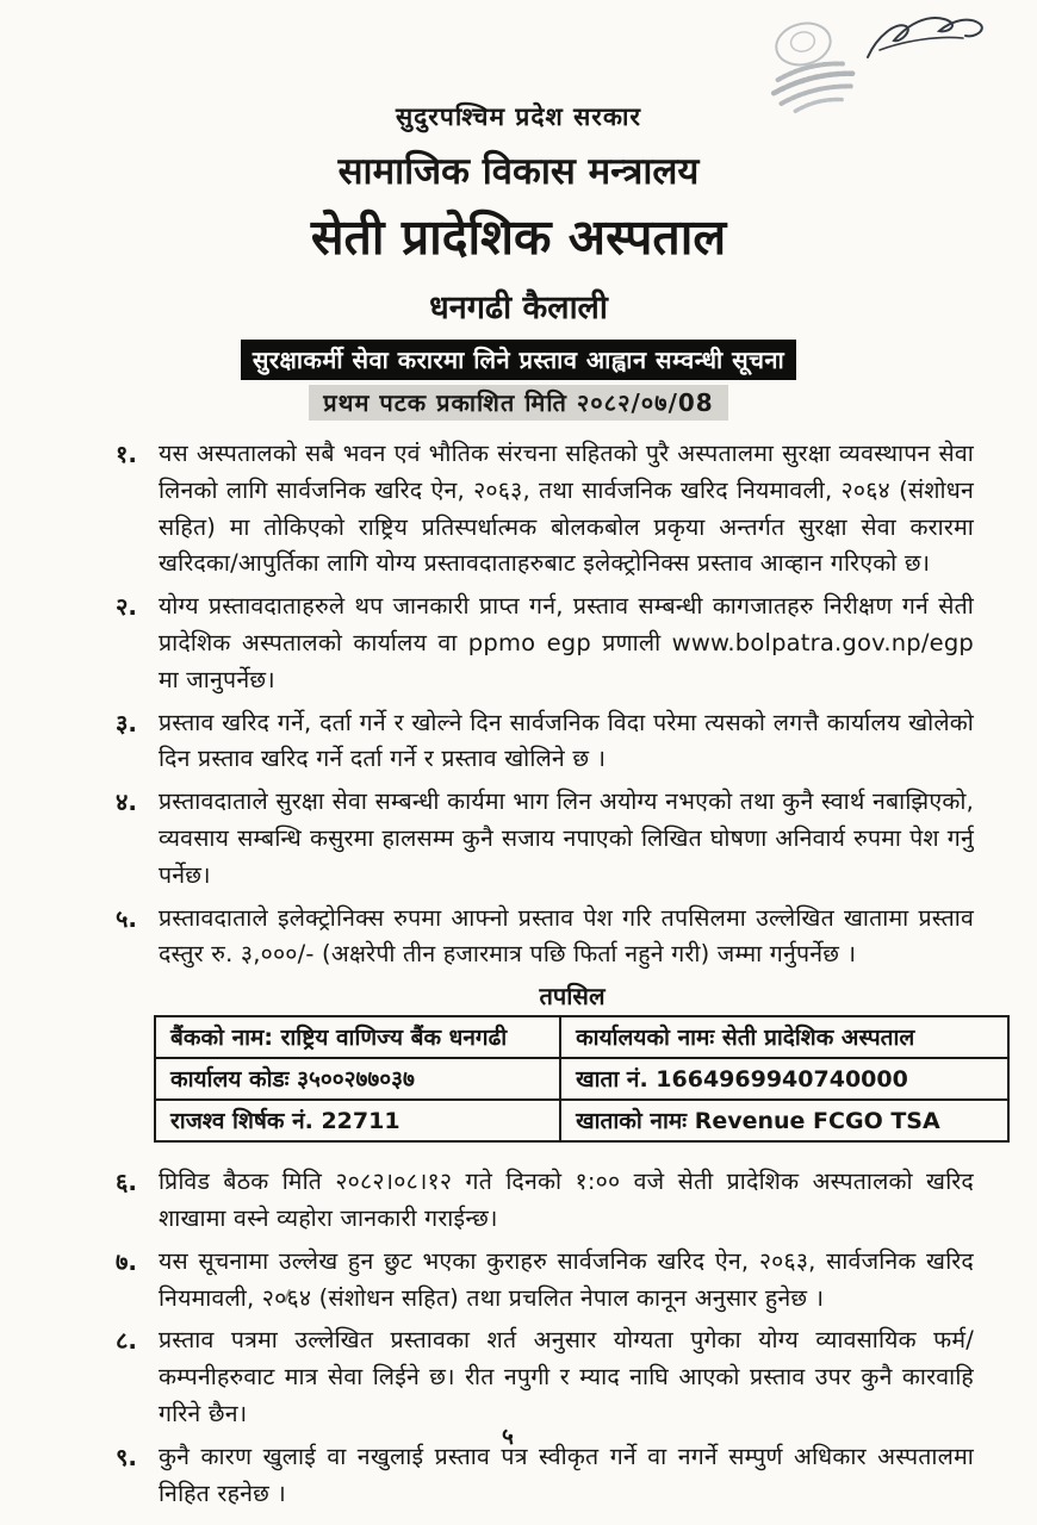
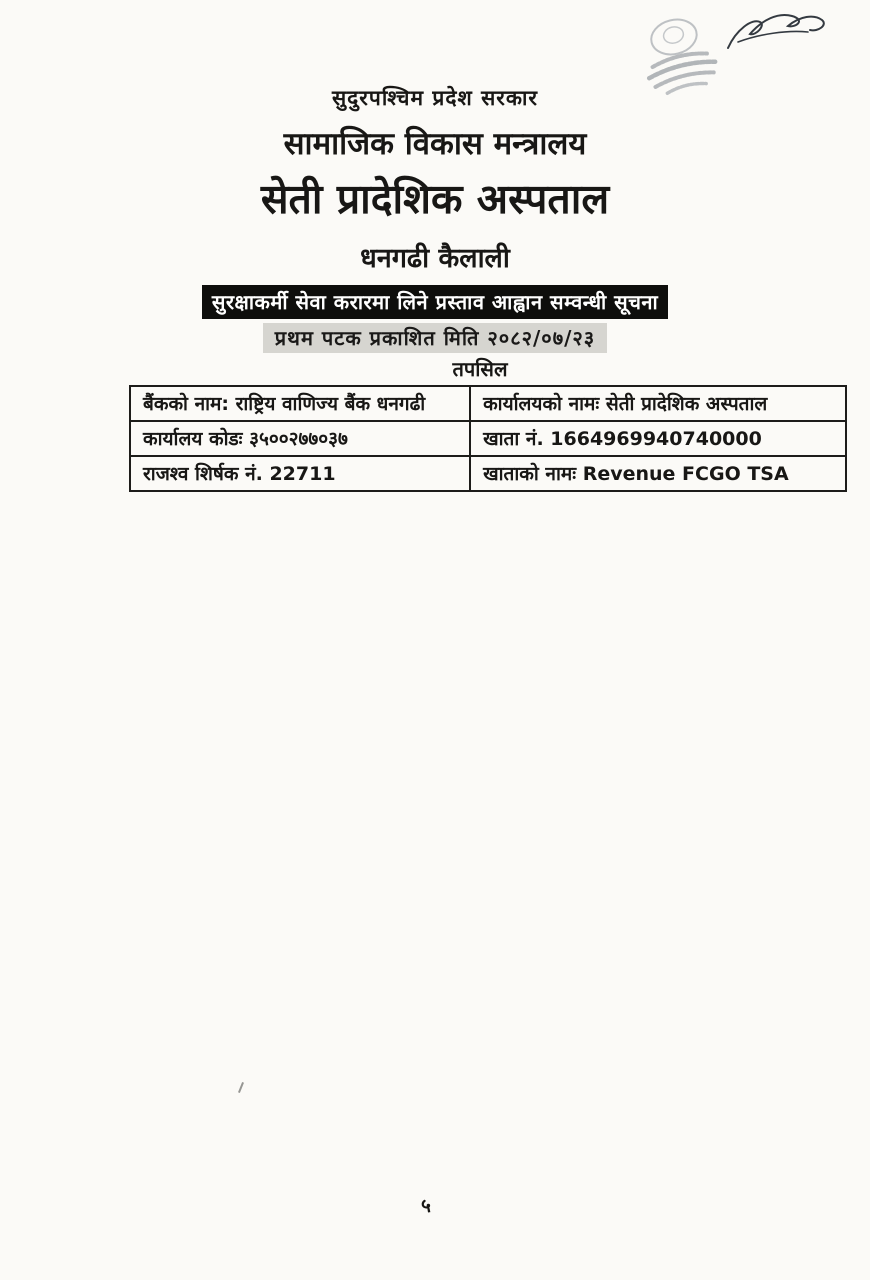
  सुदुरपश्चिम प्रदेश सरकार
  सामाजिक विकास मन्त्रालय
  सेती प्रादेशिक अस्पताल
  धनगढी कैलाली
  सुरक्षाकर्मी सेवा करारमा लिने प्रस्ताव आह्वान सम्वन्धी सूचना
- प्रथम पटक प्रकाशित मिति २०८२/०७/08
+ प्रथम पटक प्रकाशित मिति २०८२/०७/२३
- १.
- यस अस्पतालको सबै भवन एवं भौतिक संरचना सहितको पुरै अस्पतालमा सुरक्षा व्यवस्थापन सेवा लिनको लागि सार्वजनिक खरिद ऐन, २०६३, तथा सार्वजनिक खरिद नियमावली, २०६४ (संशोधन सहित) मा तोकिएको राष्ट्रिय प्रतिस्पर्धात्मक बोलकबोल प्रकृया अन्तर्गत सुरक्षा सेवा करारमा खरिदका/आपुर्तिका लागि योग्य प्रस्तावदाताहरुबाट इलेक्ट्रोनिक्स प्रस्ताव आव्हान गरिएको छ।
- २.
- योग्य प्रस्तावदाताहरुले थप जानकारी प्राप्त गर्न, प्रस्ताव सम्बन्धी कागजातहरु निरीक्षण गर्न सेती प्रादेशिक अस्पतालको कार्यालय वा ppmo egp प्रणाली www.bolpatra.gov.np/egp मा जानुपर्नेछ।
- ३.
- प्रस्ताव खरिद गर्ने, दर्ता गर्ने र खोल्ने दिन सार्वजनिक विदा परेमा त्यसको लगत्तै कार्यालय खोलेको दिन प्रस्ताव खरिद गर्ने दर्ता गर्ने र प्रस्ताव खोलिने छ ।
- ४.
- प्रस्तावदाताले सुरक्षा सेवा सम्बन्धी कार्यमा भाग लिन अयोग्य नभएको तथा कुनै स्वार्थ नबाझिएको, व्यवसाय सम्बन्धि कसुरमा हालसम्म कुनै सजाय नपाएको लिखित घोषणा अनिवार्य रुपमा पेश गर्नु पर्नेछ।
- ५.
- प्रस्तावदाताले इलेक्ट्रोनिक्स रुपमा आफ्नो प्रस्ताव पेश गरि तपसिलमा उल्लेखित खातामा प्रस्ताव दस्तुर रु. ३,०००/- (अक्षरेपी तीन हजारमात्र पछि फिर्ता नहुने गरी) जम्मा गर्नुपर्नेछ ।
  तपसिल
  बैंकको नाम: राष्ट्रिय वाणिज्य बैंक धनगढी	कार्यालयको नामः सेती प्रादेशिक अस्पताल
  कार्यालय कोडः ३५००२७७०३७	खाता नं. 1664969940740000
  राजश्व शिर्षक नं. 22711	खाताको नामः Revenue FCGO TSA
- ६.
- प्रिविड बैठक मिति २०८२।०८।१२ गते दिनको १:०० वजे सेती प्रादेशिक अस्पतालको खरिद शाखामा वस्ने व्यहोरा जानकारी गराईन्छ।
- ७.
- यस सूचनामा उल्लेख हुन छुट भएका कुराहरु सार्वजनिक खरिद ऐन, २०६३, सार्वजनिक खरिद नियमावली, २०६४ (संशोधन सहित) तथा प्रचलित नेपाल कानून अनुसार हुनेछ ।
- ८.
- प्रस्ताव पत्रमा उल्लेखित प्रस्तावका शर्त अनुसार योग्यता पुगेका योग्य व्यावसायिक फर्म/कम्पनीहरुवाट मात्र सेवा लिईने छ। रीत नपुगी र म्याद नाघि आएको प्रस्ताव उपर कुनै कारवाहि गरिने छैन।
- ९.
- कुनै कारण खुलाई वा नखुलाई प्रस्ताव पत्र स्वीकृत गर्ने वा नगर्ने सम्पुर्ण अधिकार अस्पतालमा निहित रहनेछ ।
  ५
